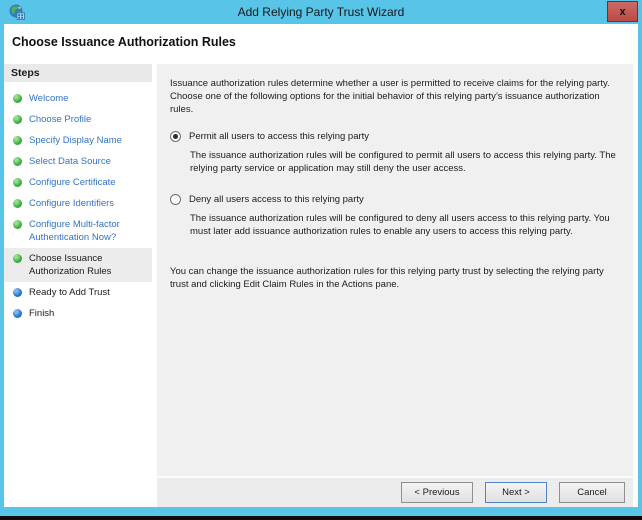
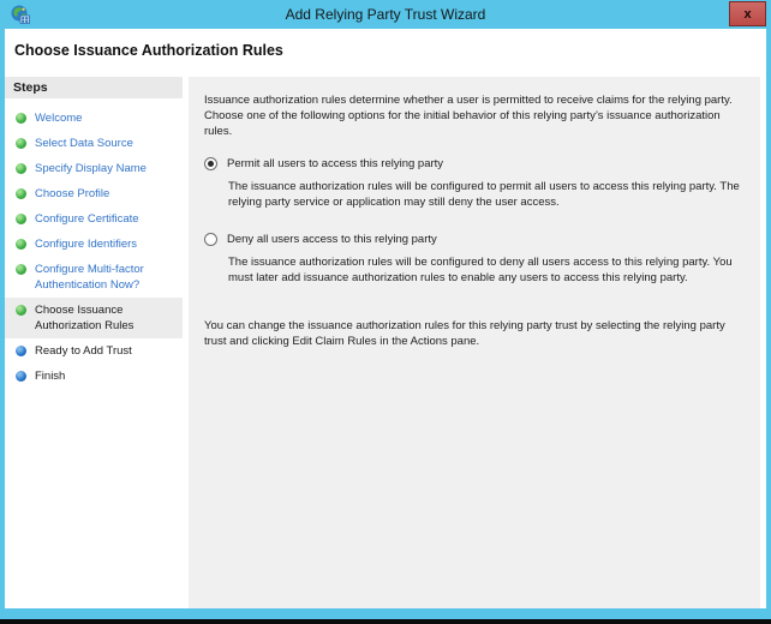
  Add Relying Party Trust Wizard
  x
  Choose Issuance Authorization Rules
  Steps
  Welcome
- Choose Profile
+ Select Data Source
  Specify Display Name
- Select Data Source
+ Choose Profile
  Configure Certificate
  Configure Identifiers
  Configure Multi-factor Authentication Now?
  Choose Issuance Authorization Rules
  Ready to Add Trust
  Finish
  Issuance authorization rules determine whether a user is permitted to receive claims for the relying party. Choose one of the following options for the initial behavior of this relying party’s issuance authorization rules.
  Permit all users to access this relying party
  The issuance authorization rules will be configured to permit all users to access this relying party. The relying party service or application may still deny the user access.
  Deny all users access to this relying party
  The issuance authorization rules will be configured to deny all users access to this relying party. You must later add issuance authorization rules to enable any users to access this relying party.
  You can change the issuance authorization rules for this relying party trust by selecting the relying party trust and clicking Edit Claim Rules in the Actions pane.
- < Previous
- Next >
- Cancel
